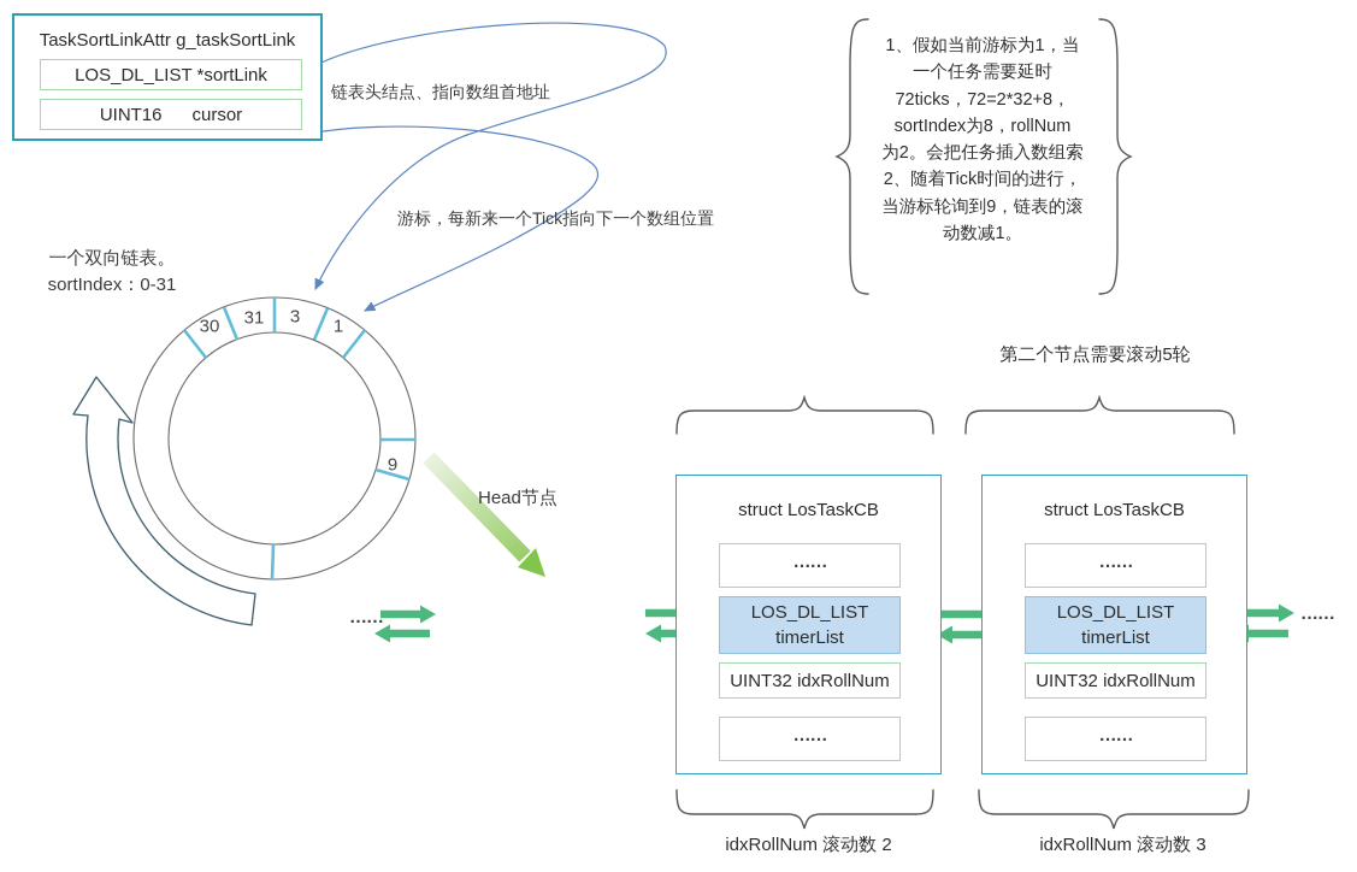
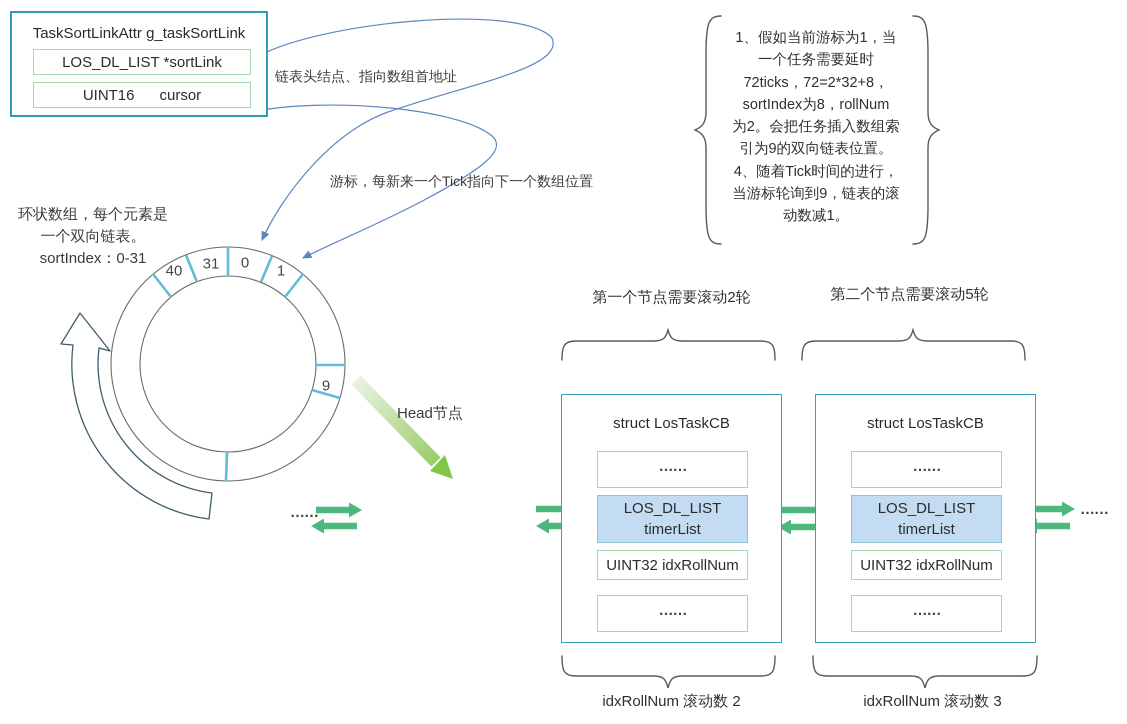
  TaskSortLinkAttr g_taskSortLink
  LOS_DL_LIST *sortLink
  UINT16 cursor
  链表头结点、指向数组首地址
  游标，每新来一个Tick指向下一个数组位置
+ 环状数组，每个元素是
  一个双向链表。
  sortIndex：0-31
- 30
+ 40
  31
- 3
+ 0
  1
  9
  1、假如当前游标为1，当
  一个任务需要延时
  72ticks，72=2*32+8，
  sortIndex为8，rollNum
  为2。会把任务插入数组索
+ 引为9的双向链表位置。
- 2、随着Tick时间的进行，
+ 4、随着Tick时间的进行，
  当游标轮询到9，链表的滚
  动数减1。
  Head节点
  ……
  ……
  struct LosTaskCB
  ……
  LOS_DL_LIST
  timerList
  UINT32 idxRollNum
  ……
  struct LosTaskCB
  ……
  LOS_DL_LIST
  timerList
  UINT32 idxRollNum
  ……
+ 第一个节点需要滚动2轮
  第二个节点需要滚动5轮
  idxRollNum 滚动数 2
  idxRollNum 滚动数 3
